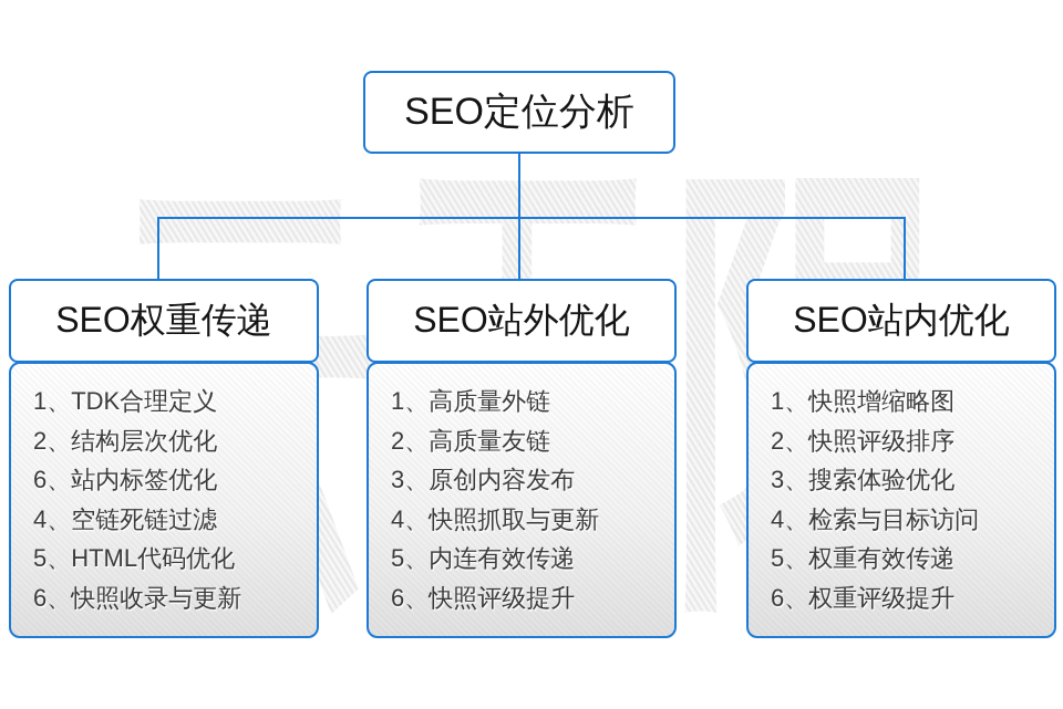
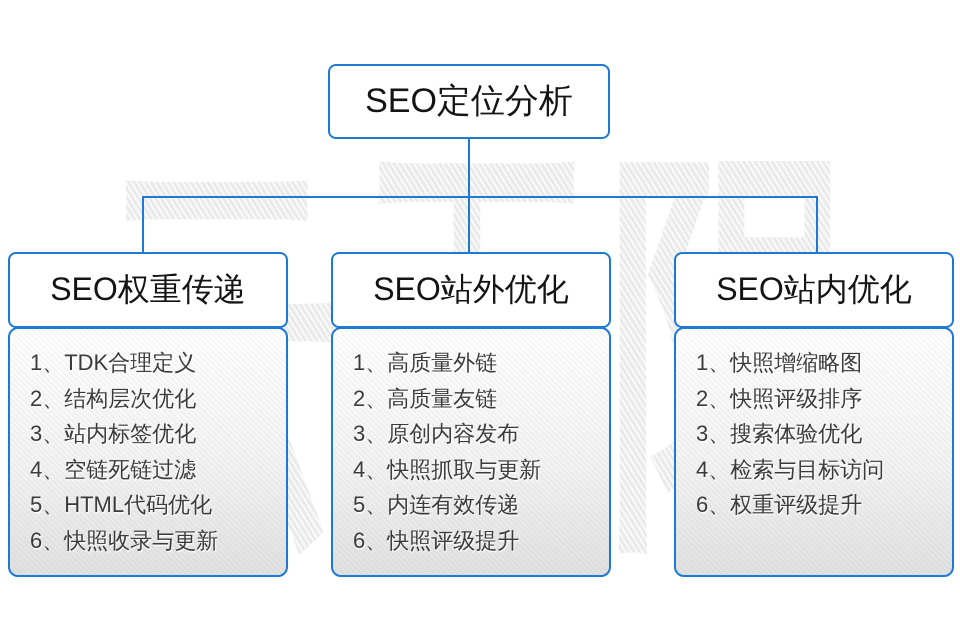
  SEO定位分析
  SEO权重传递
  1、TDK合理定义
  2、结构层次优化
- 6、站内标签优化
+ 3、站内标签优化
  4、空链死链过滤
  5、HTML代码优化
  6、快照收录与更新
  SEO站外优化
  1、高质量外链
  2、高质量友链
  3、原创内容发布
  4、快照抓取与更新
  5、内连有效传递
  6、快照评级提升
  SEO站内优化
  1、快照增缩略图
  2、快照评级排序
  3、搜索体验优化
  4、检索与目标访问
- 5、权重有效传递
  6、权重评级提升
